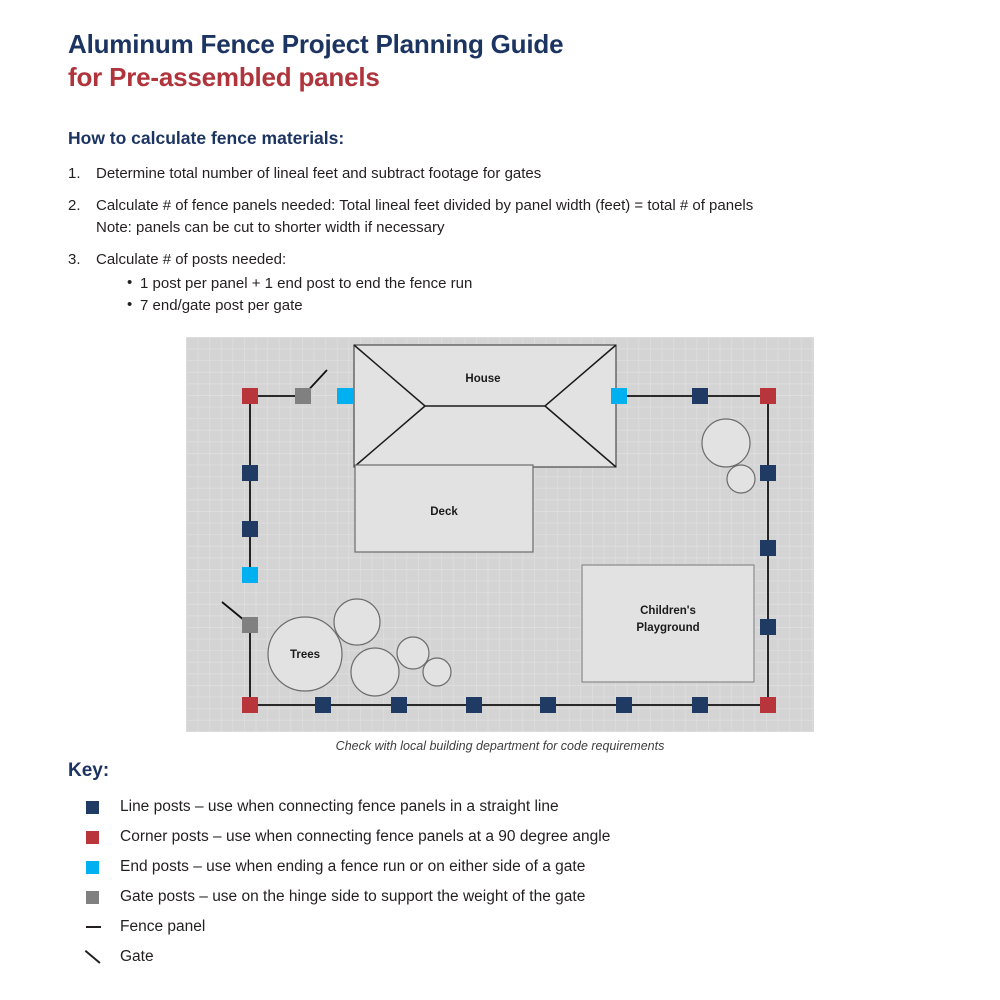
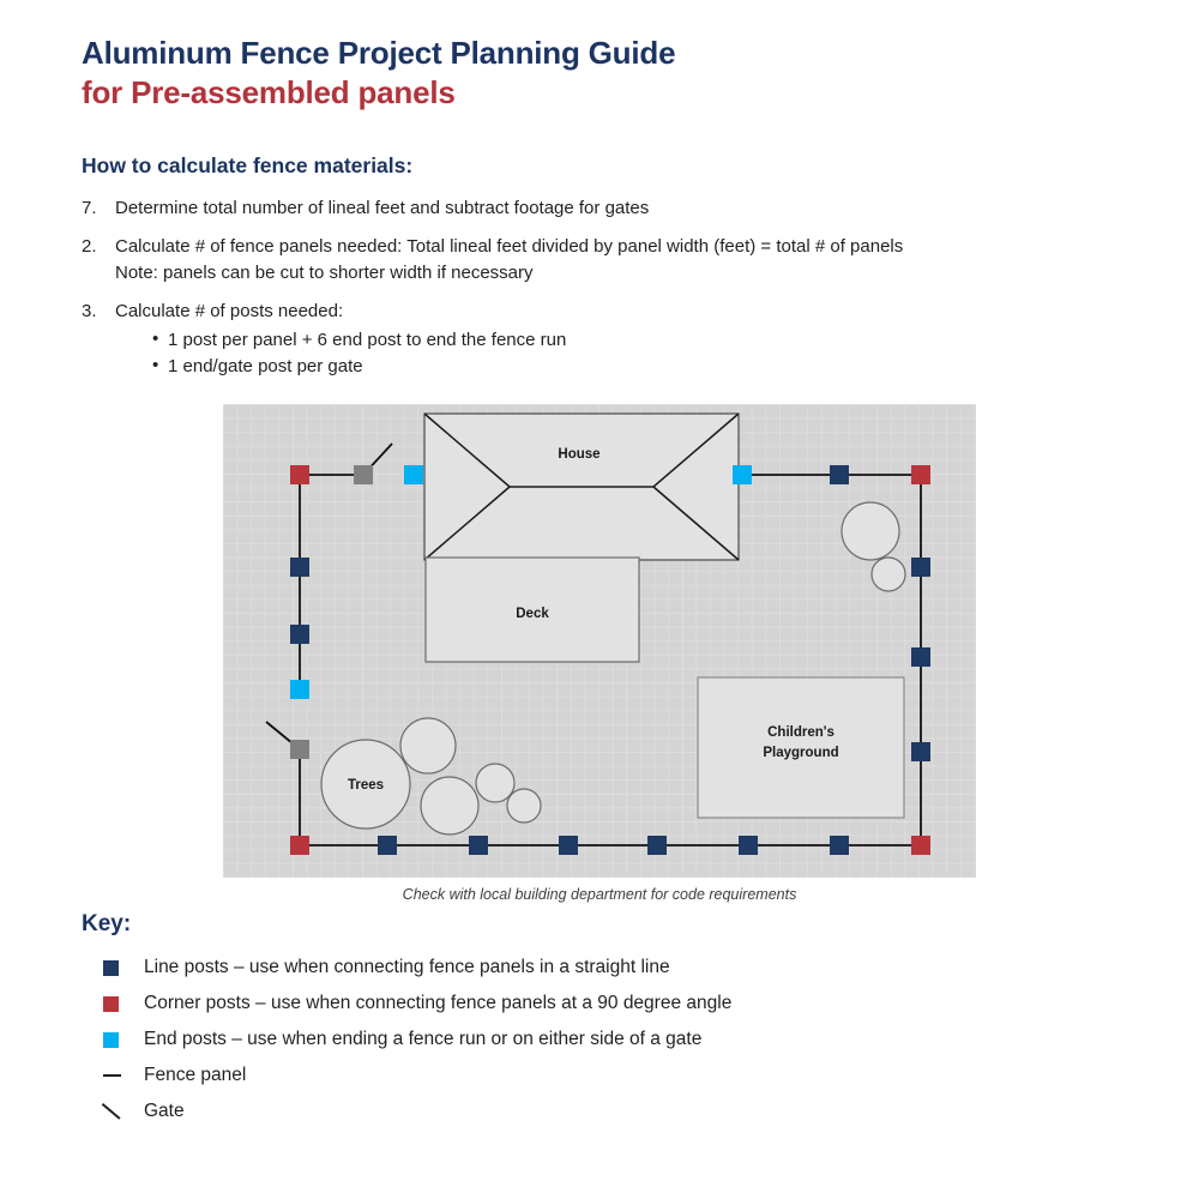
  Aluminum Fence Project Planning Guide
  for Pre-assembled panels
  How to calculate fence materials:
- 1.
+ 7.
  Determine total number of lineal feet and subtract footage for gates
  2.
  Calculate # of fence panels needed: Total lineal feet divided by panel width (feet) = total # of panels
  Note: panels can be cut to shorter width if necessary
  3.
  Calculate # of posts needed:
- 1 post per panel + 1 end post to end the fence run
+ 1 post per panel + 6 end post to end the fence run
- 7 end/gate post per gate
+ 1 end/gate post per gate
  House
  Deck
  Children's
  Playground
  Trees
  Check with local building department for code requirements
  Key:
  Line posts – use when connecting fence panels in a straight line
  Corner posts – use when connecting fence panels at a 90 degree angle
  End posts – use when ending a fence run or on either side of a gate
- Gate posts – use on the hinge side to support the weight of the gate
  Fence panel
  Gate
